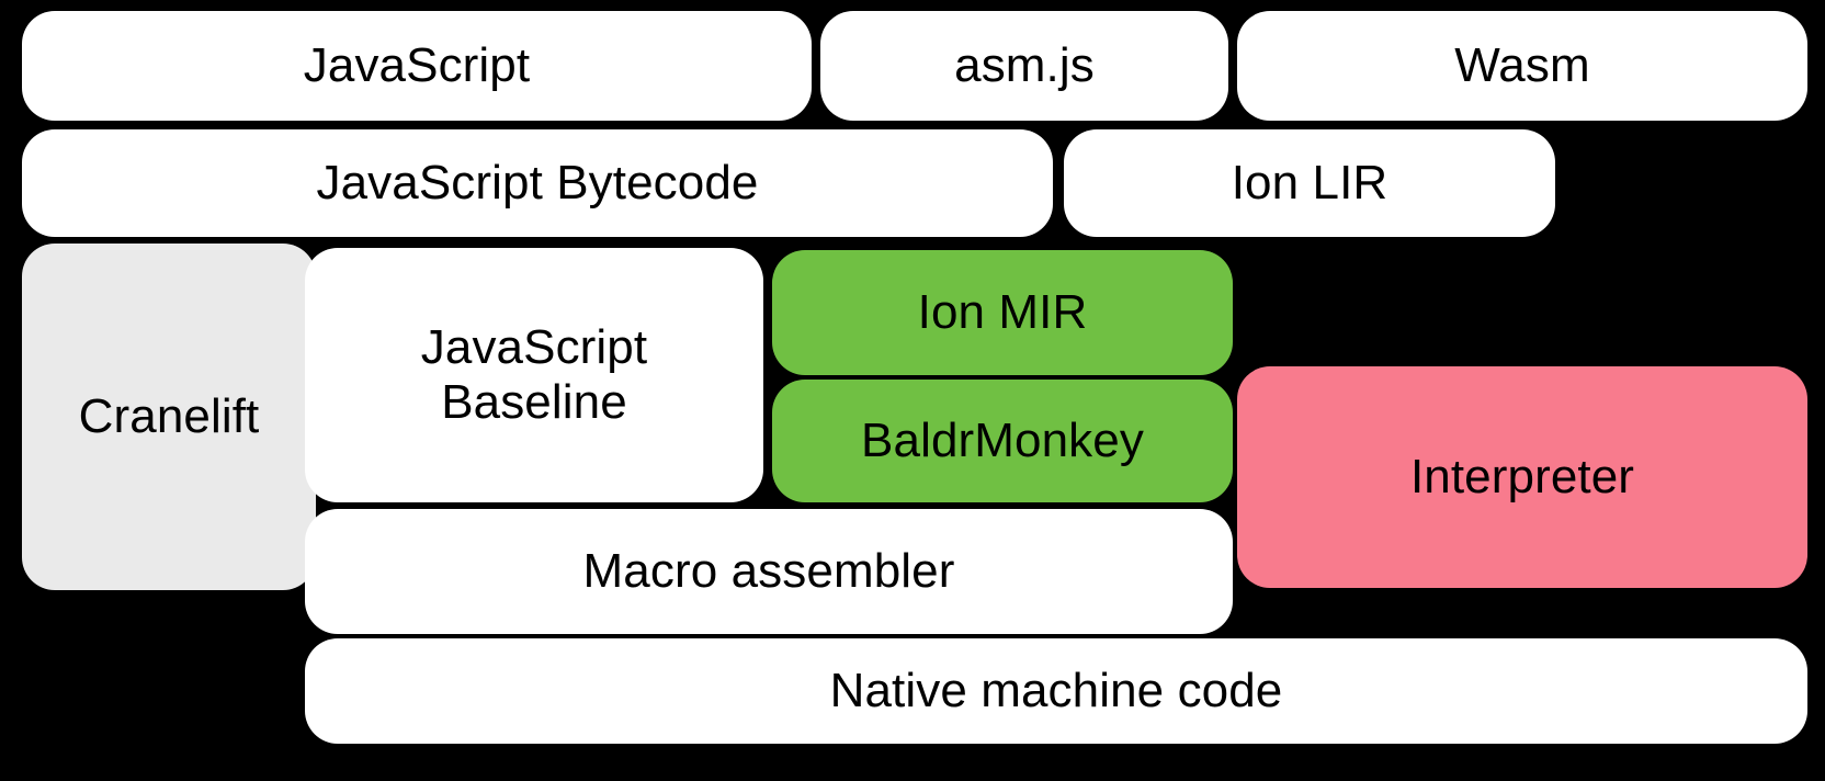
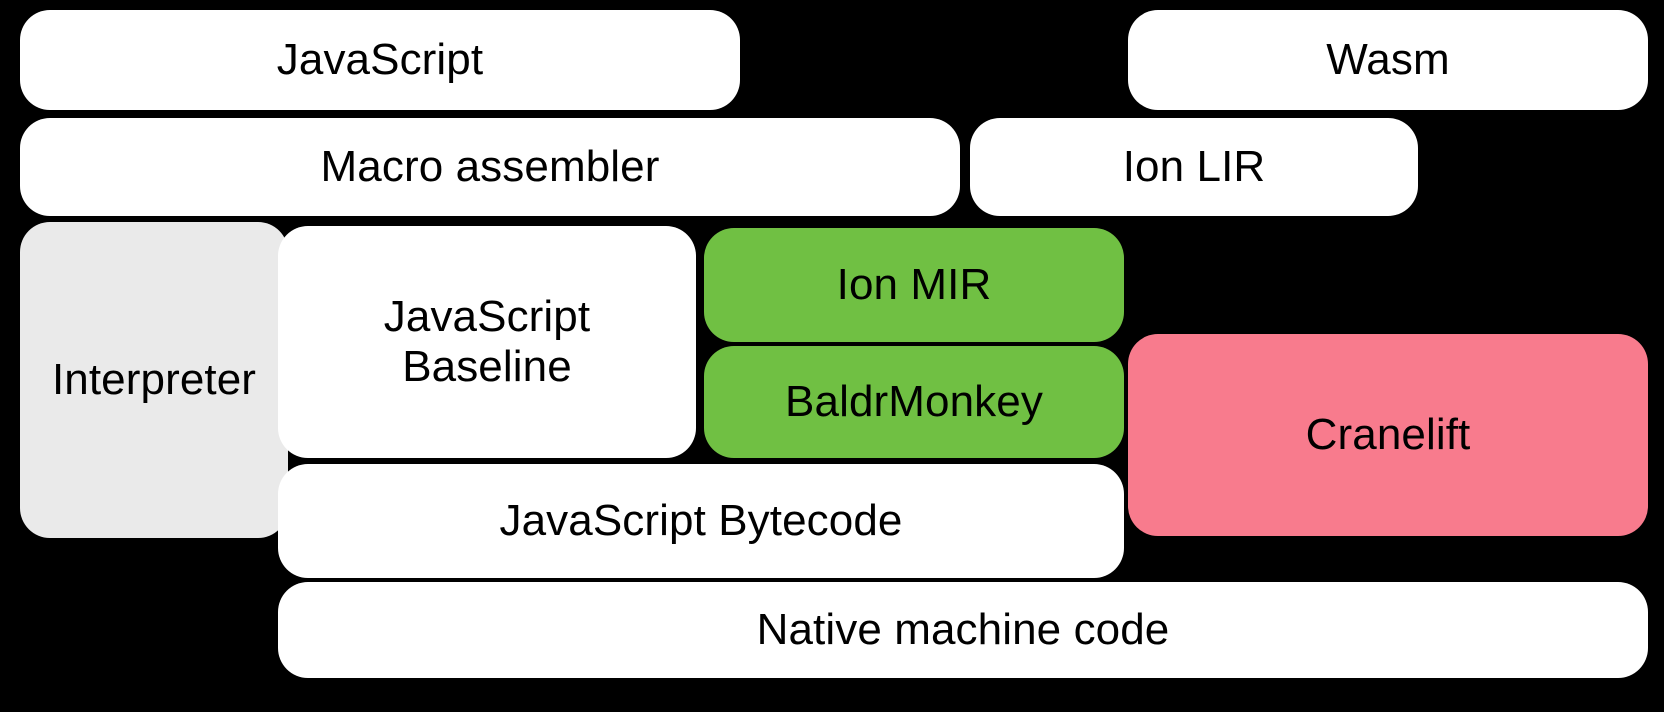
  JavaScript
- asm.js
  Wasm
- JavaScript Bytecode
+ Macro assembler
  Ion LIR
- Cranelift
+ Interpreter
  JavaScript
  Baseline
  Ion MIR
  BaldrMonkey
- Interpreter
+ Cranelift
- Macro assembler
+ JavaScript Bytecode
  Native machine code
